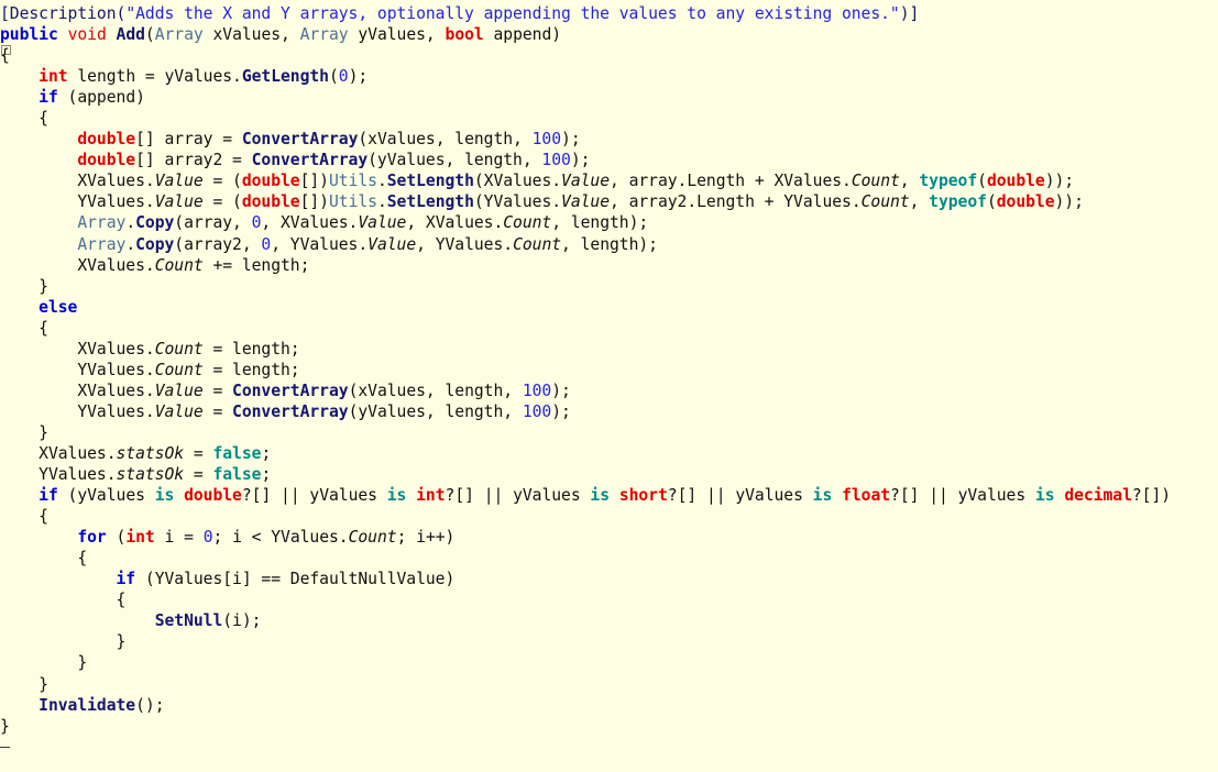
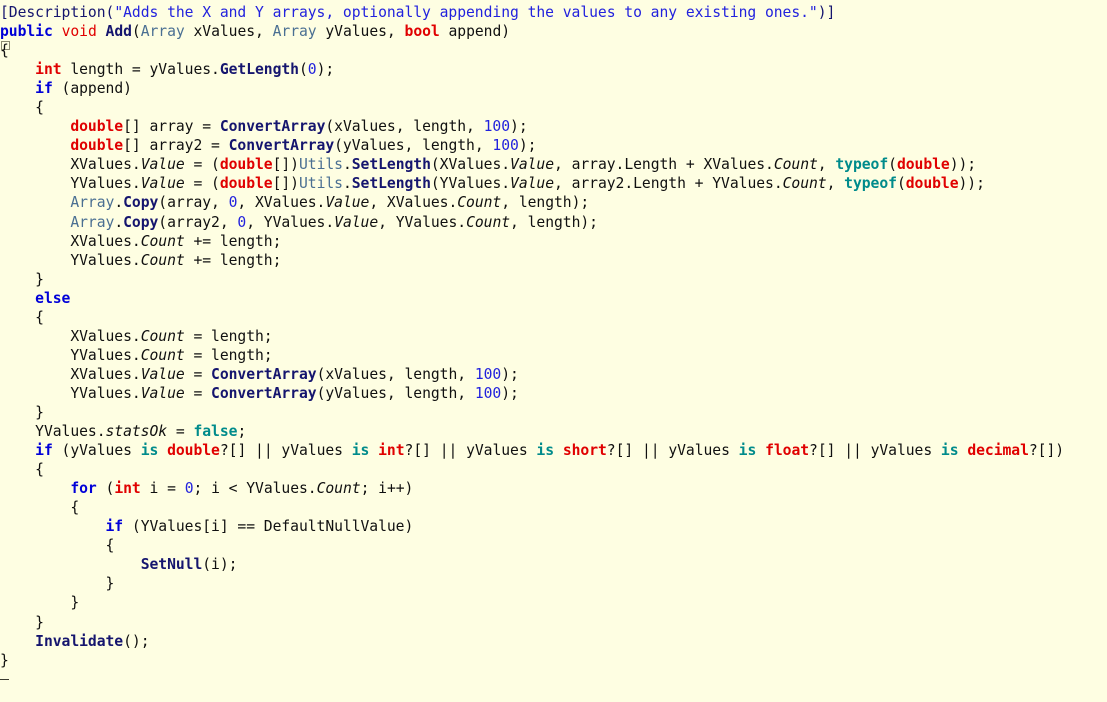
  [Description("Adds the X and Y arrays, optionally appending the values to any existing ones.")]
  public void Add(Array xValues, Array yValues, bool append)
  {
  int length = yValues.GetLength(0);
  if (append)
  {
  double[] array = ConvertArray(xValues, length, 100);
  double[] array2 = ConvertArray(yValues, length, 100);
  XValues.Value = (double[])Utils.SetLength(XValues.Value, array.Length + XValues.Count, typeof(double));
  YValues.Value = (double[])Utils.SetLength(YValues.Value, array2.Length + YValues.Count, typeof(double));
  Array.Copy(array, 0, XValues.Value, XValues.Count, length);
  Array.Copy(array2, 0, YValues.Value, YValues.Count, length);
  XValues.Count += length;
+ YValues.Count += length;
  }
  else
  {
  XValues.Count = length;
  YValues.Count = length;
  XValues.Value = ConvertArray(xValues, length, 100);
  YValues.Value = ConvertArray(yValues, length, 100);
  }
- XValues.statsOk = false;
  YValues.statsOk = false;
  if (yValues is double?[] || yValues is int?[] || yValues is short?[] || yValues is float?[] || yValues is decimal?[])
  {
  for (int i = 0; i < YValues.Count; i++)
  {
  if (YValues[i] == DefaultNullValue)
  {
  SetNull(i);
  }
  }
  }
  Invalidate();
  }
